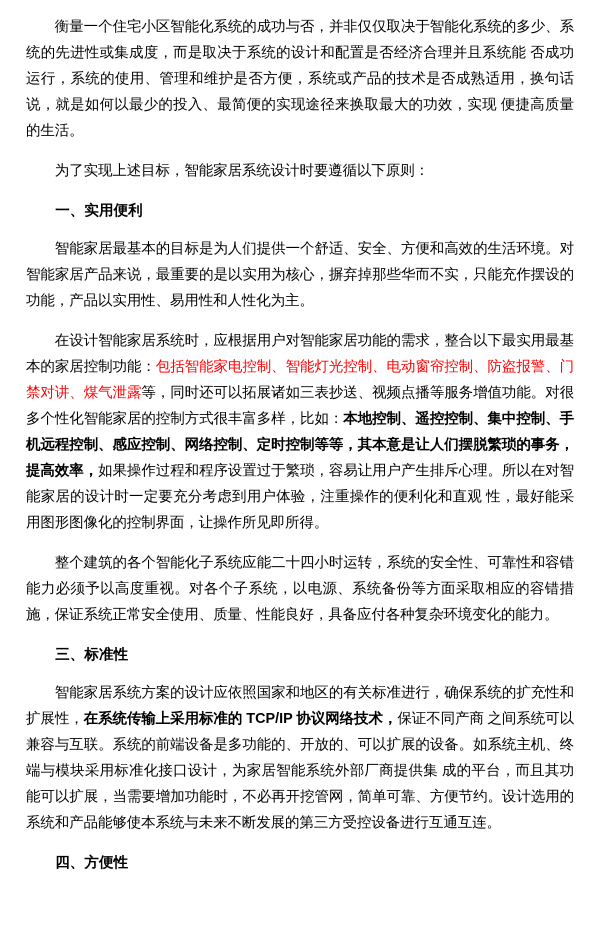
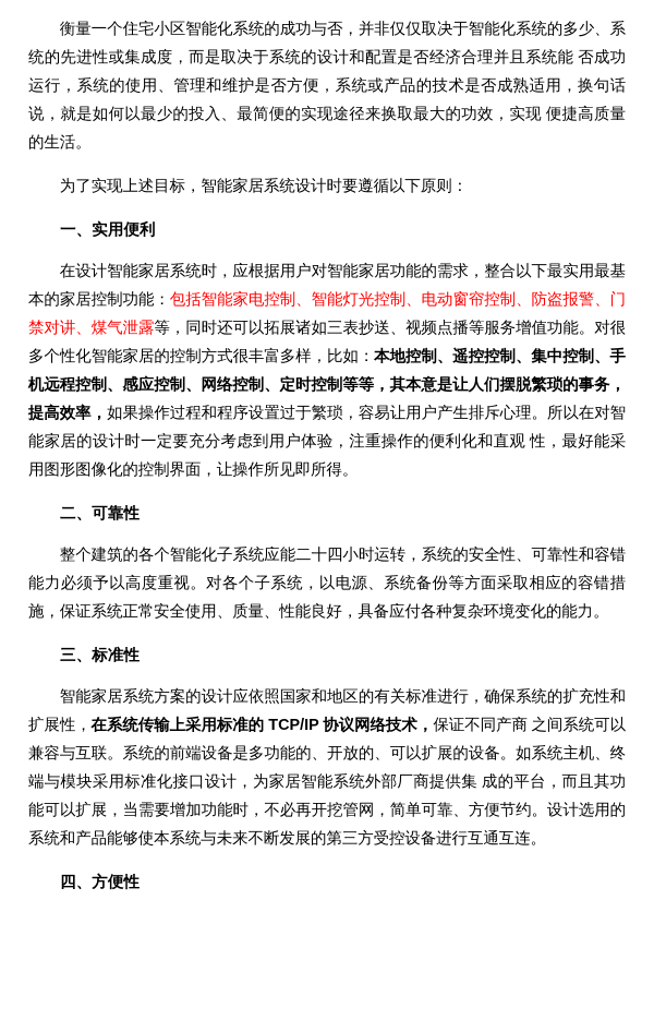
  衡量一个住宅小区智能化系统的成功与否，并非仅仅取决于智能化系统的多少、系统的先进性或集成度，而是取决于系统的设计和配置是否经济合理并且系统能 否成功运行，系统的使用、管理和维护是否方便，系统或产品的技术是否成熟适用，换句话说，就是如何以最少的投入、最简便的实现途径来换取最大的功效，实现 便捷高质量的生活。
  为了实现上述目标，智能家居系统设计时要遵循以下原则：
  一、实用便利
- 智能家居最基本的目标是为人们提供一个舒适、安全、方便和高效的生活环境。对智能家居产品来说，最重要的是以实用为核心，摒弃掉那些华而不实，只能充作摆设的功能，产品以实用性、易用性和人性化为主。
  在设计智能家居系统时，应根据用户对智能家居功能的需求，整合以下最实用最基本的家居控制功能：包括智能家电控制、智能灯光控制、电动窗帘控制、防盗报警、门禁对讲、煤气泄露等，同时还可以拓展诸如三表抄送、视频点播等服务增值功能。对很多个性化智能家居的控制方式很丰富多样，比如：本地控制、遥控控制、集中控制、手机远程控制、感应控制、网络控制、定时控制等等，其本意是让人们摆脱繁琐的事务，提高效率，如果操作过程和程序设置过于繁琐，容易让用户产生排斥心理。所以在对智能家居的设计时一定要充分考虑到用户体验，注重操作的便利化和直观 性，最好能采用图形图像化的控制界面，让操作所见即所得。
+ 二、可靠性
  整个建筑的各个智能化子系统应能二十四小时运转，系统的安全性、可靠性和容错能力必须予以高度重视。对各个子系统，以电源、系统备份等方面采取相应的容错措施，保证系统正常安全使用、质量、性能良好，具备应付各种复杂环境变化的能力。
  三、标准性
  智能家居系统方案的设计应依照国家和地区的有关标准进行，确保系统的扩充性和扩展性，在系统传输上采用标准的 TCP/IP 协议网络技术，保证不同产商 之间系统可以兼容与互联。系统的前端设备是多功能的、开放的、可以扩展的设备。如系统主机、终端与模块采用标准化接口设计，为家居智能系统外部厂商提供集 成的平台，而且其功能可以扩展，当需要增加功能时，不必再开挖管网，简单可靠、方便节约。设计选用的系统和产品能够使本系统与未来不断发展的第三方受控设备进行互通互连。
  四、方便性
